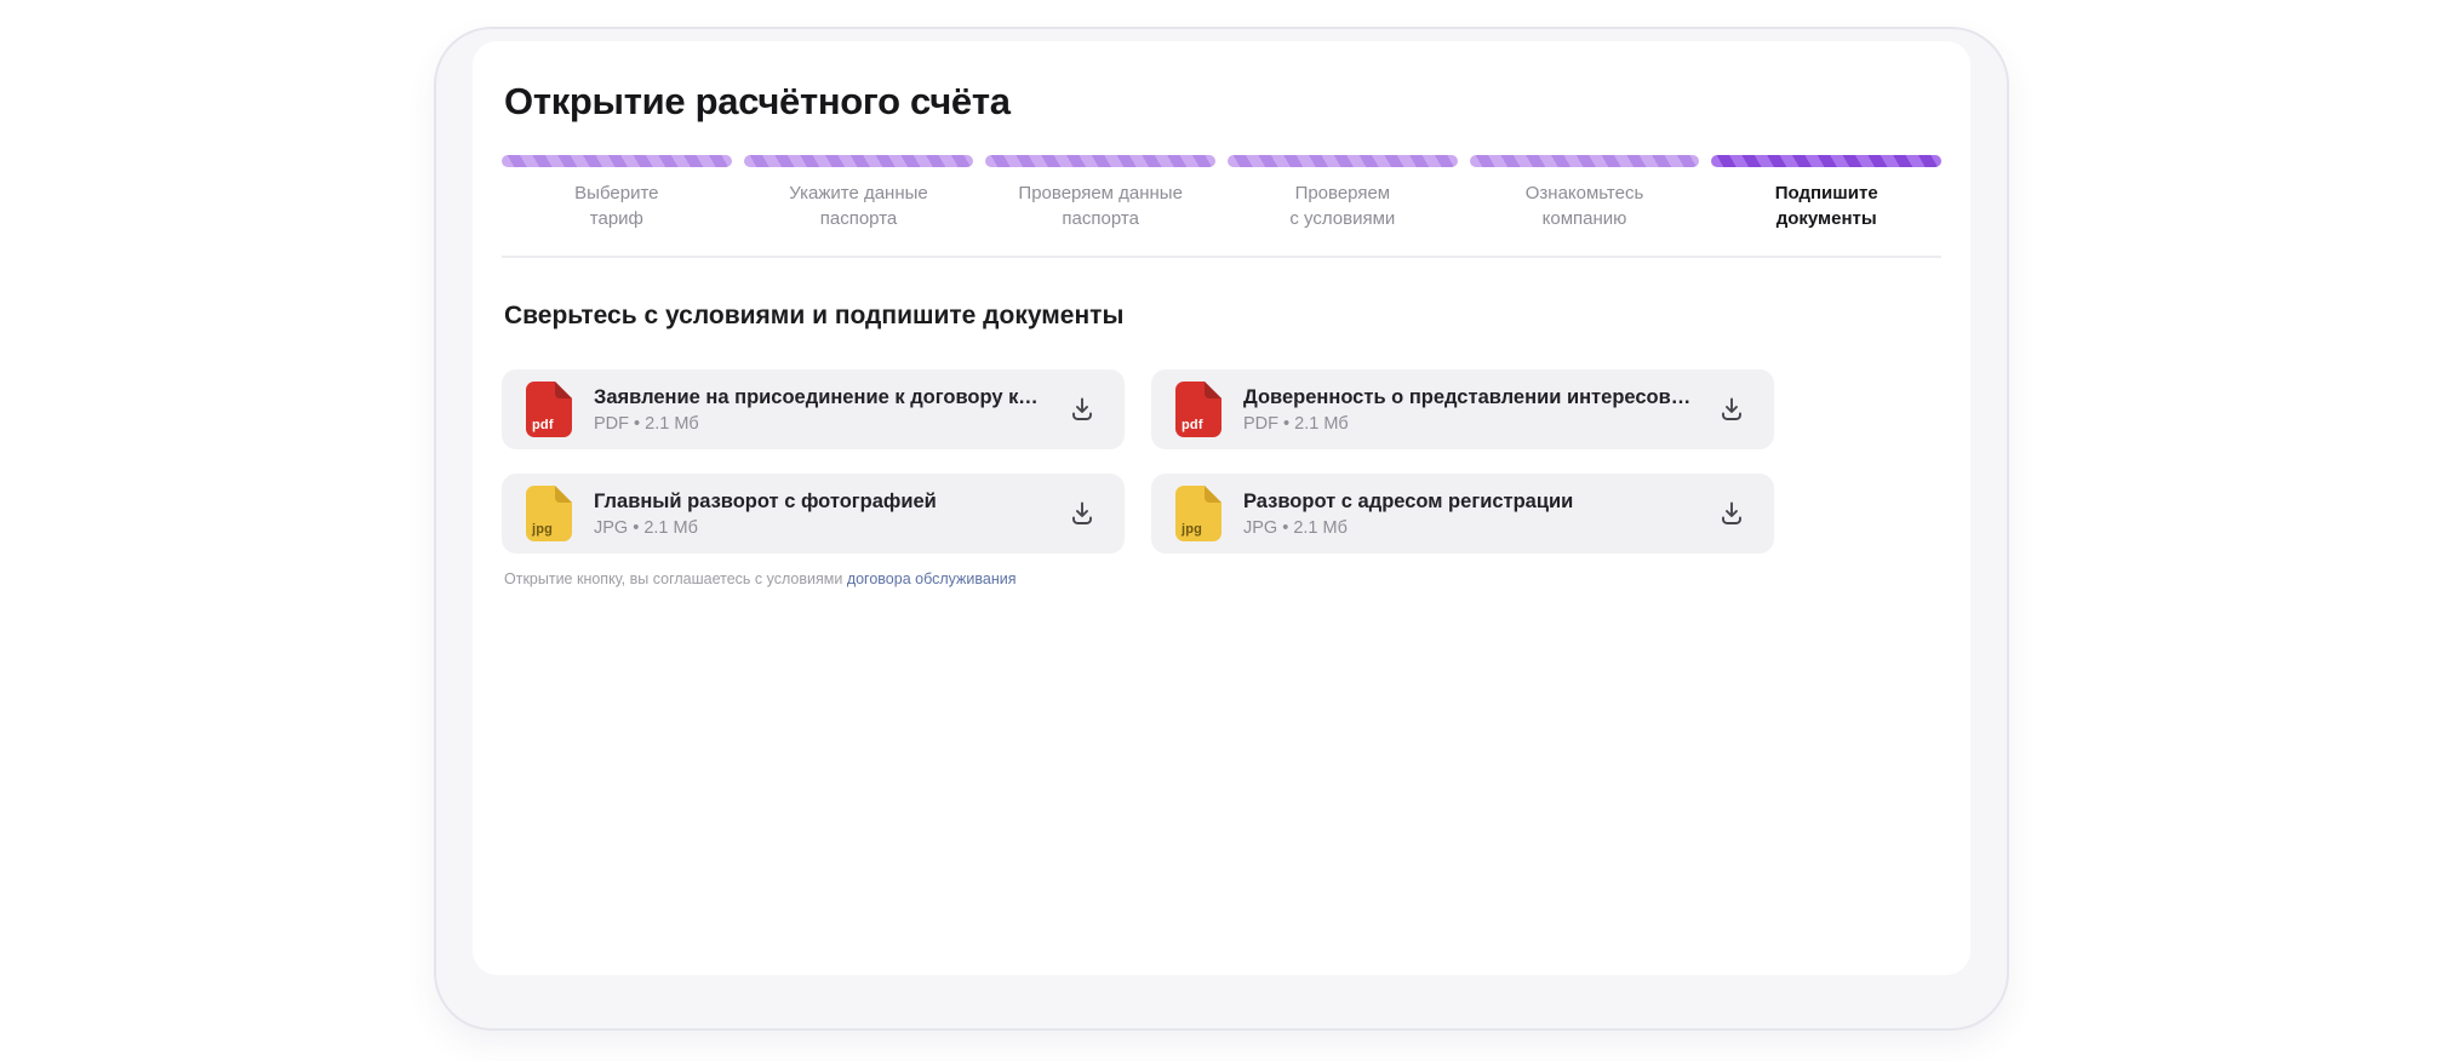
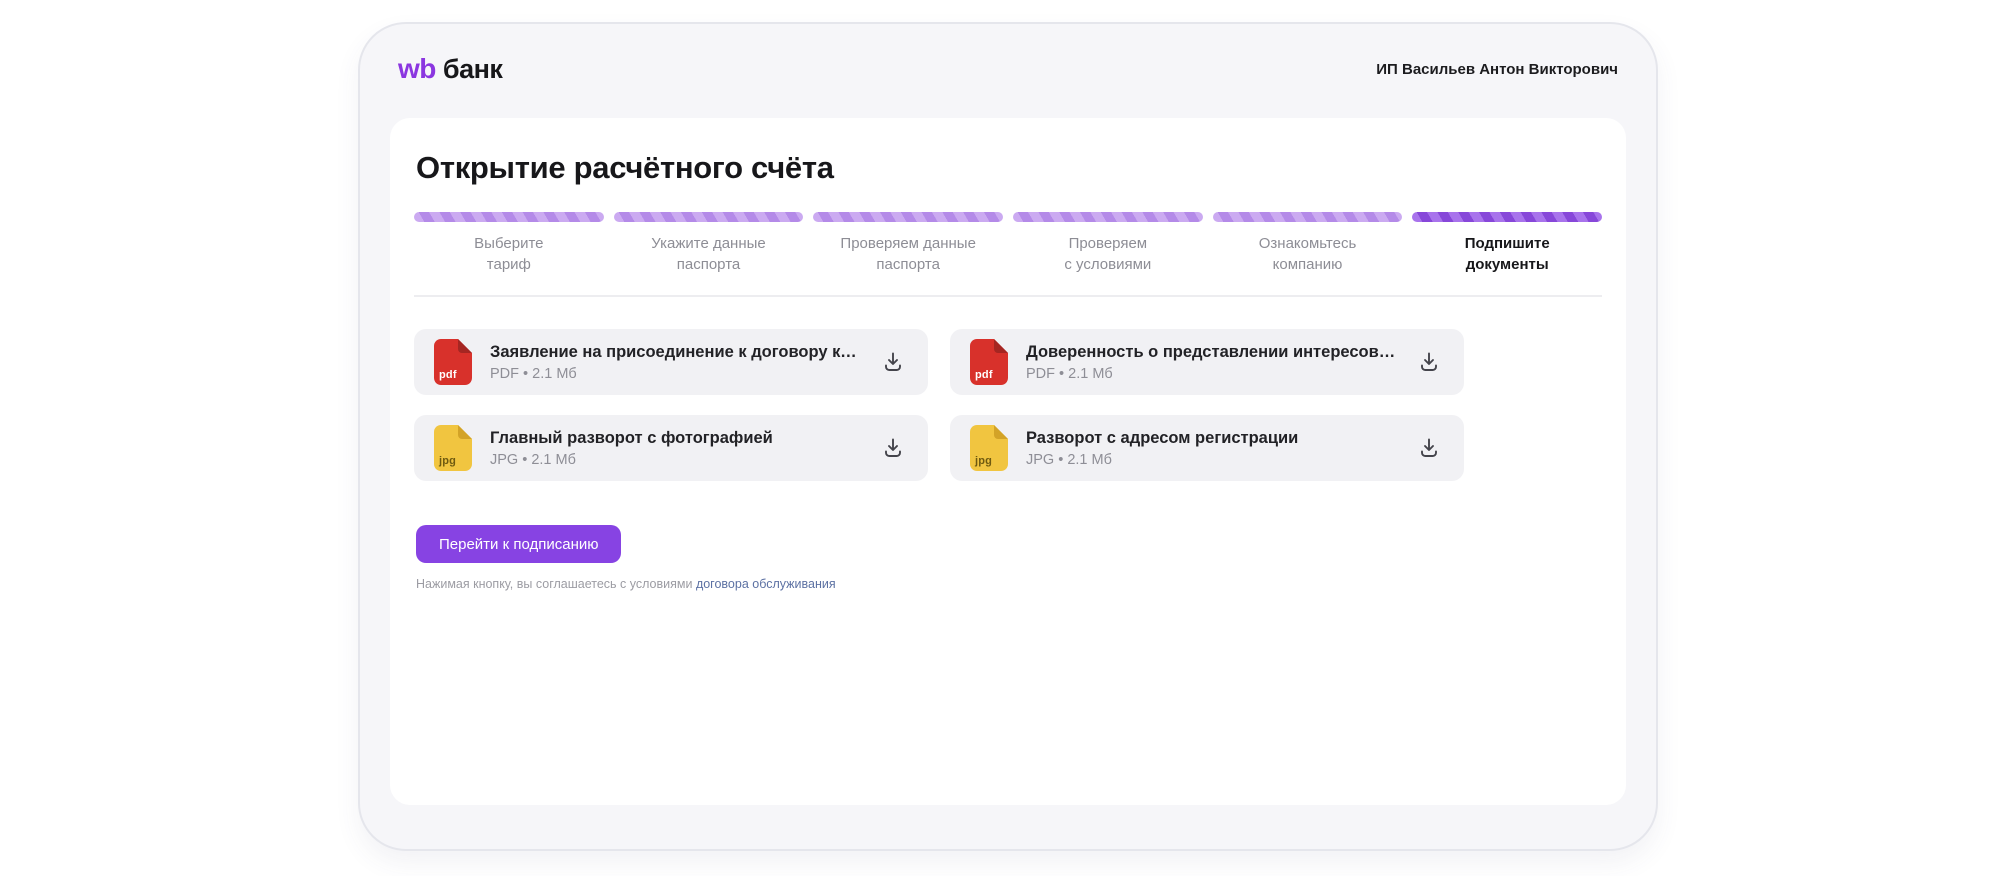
+ wb
+ банк
+ ИП Васильев Антон Викторович
  Открытие расчётного счёта
  Выберите
  тариф
  Укажите данные
  паспорта
  Проверяем данные
  паспорта
  Проверяем
  с условиями
  Ознакомьтесь
  компанию
  Подпишите
  документы
- Сверьтесь с условиями и подпишите документы
  pdf
  Заявление на присоединение к договору ком
  PDF • 2.1 Мб
  pdf
  Доверенность о представлении интересов К
  PDF • 2.1 Мб
  jpg
  Главный разворот с фотографией
  JPG • 2.1 Мб
  jpg
  Разворот с адресом регистрации
  JPG • 2.1 Мб
+ Перейти к подписанию
- Открытие кнопку, вы соглашаетесь с условиями договора обслуживания
+ Нажимая кнопку, вы соглашаетесь с условиями договора обслуживания
